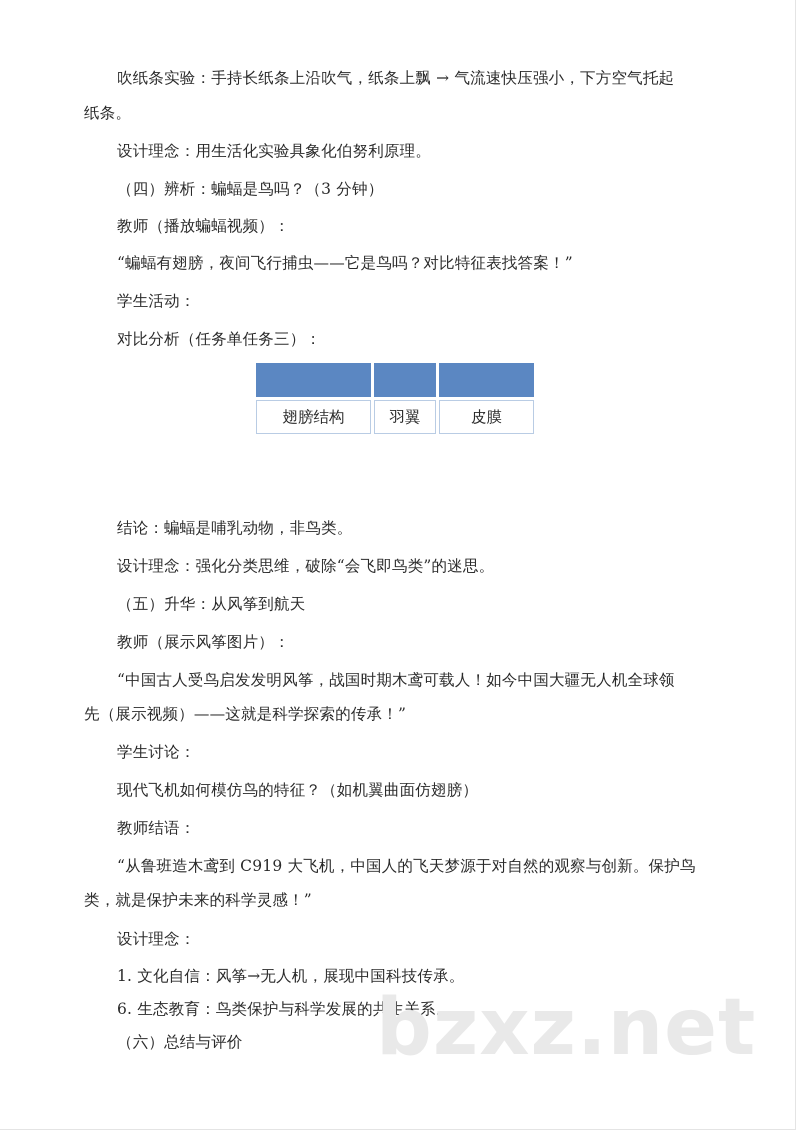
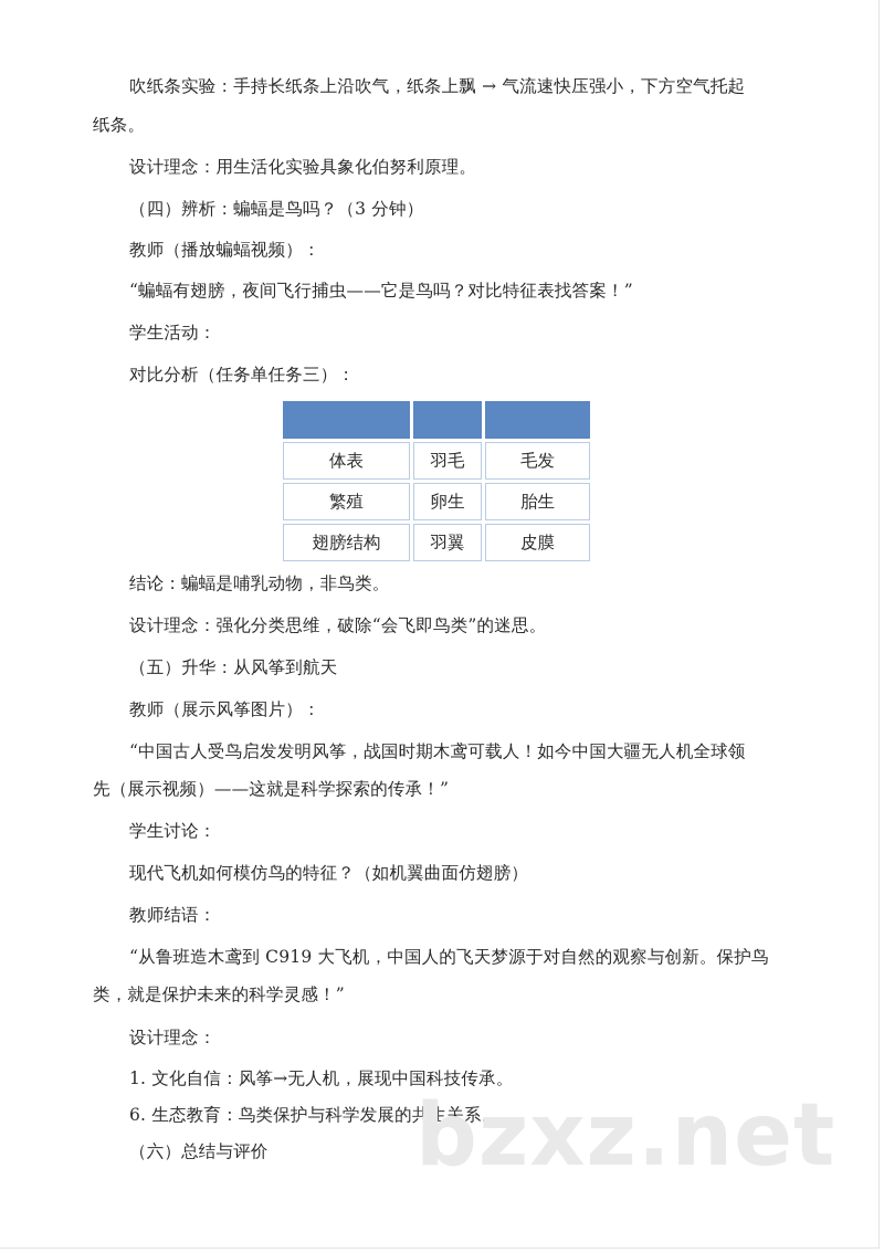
  吹纸条实验：手持长纸条上沿吹气，纸条上飘 → 气流速快压强小，下方空气托起
  纸条。
  设计理念：用生活化实验具象化伯努利原理。
  （四）辨析：蝙蝠是鸟吗？（3 分钟）
  教师（播放蝙蝠视频）：
  “蝙蝠有翅膀，夜间飞行捕虫——它是鸟吗？对比特征表找答案！”
  学生活动：
  对比分析（任务单任务三）：
+ 体表	羽毛	毛发
+ 繁殖	卵生	胎生
  翅膀结构	羽翼	皮膜
  结论：蝙蝠是哺乳动物，非鸟类。
  设计理念：强化分类思维，破除“会飞即鸟类”的迷思。
  （五）升华：从风筝到航天
  教师（展示风筝图片）：
  “中国古人受鸟启发发明风筝，战国时期木鸢可载人！如今中国大疆无人机全球领
  先（展示视频）——这就是科学探索的传承！”
  学生讨论：
  现代飞机如何模仿鸟的特征？（如机翼曲面仿翅膀）
  教师结语：
  “从鲁班造木鸢到 C919 大飞机，中国人的飞天梦源于对自然的观察与创新。保护鸟
  类，就是保护未来的科学灵感！”
  设计理念：
  1. 文化自信：风筝→无人机，展现中国科技传承。
  6. 生态教育：鸟类保护与科学发展的共生关系。
  （六）总结与评价
  bzxz.net
